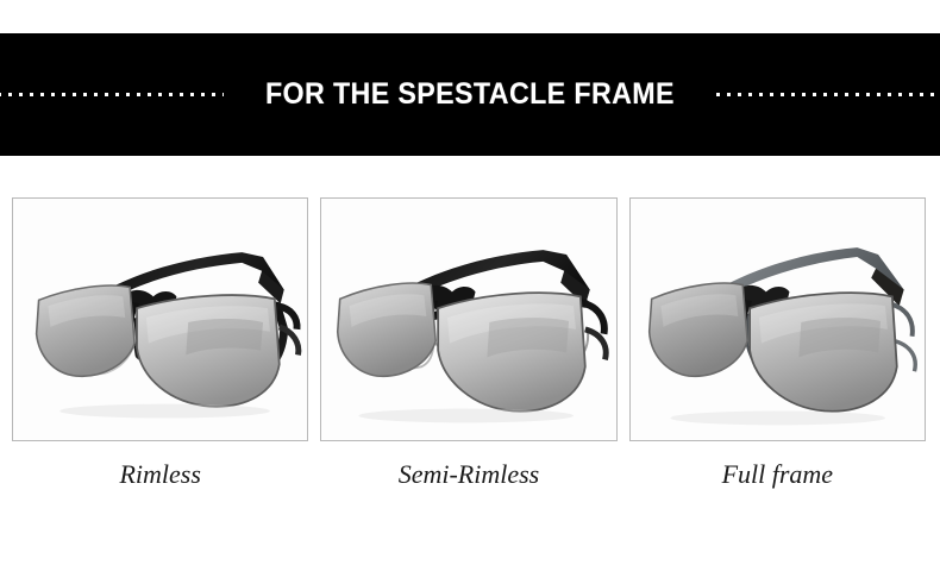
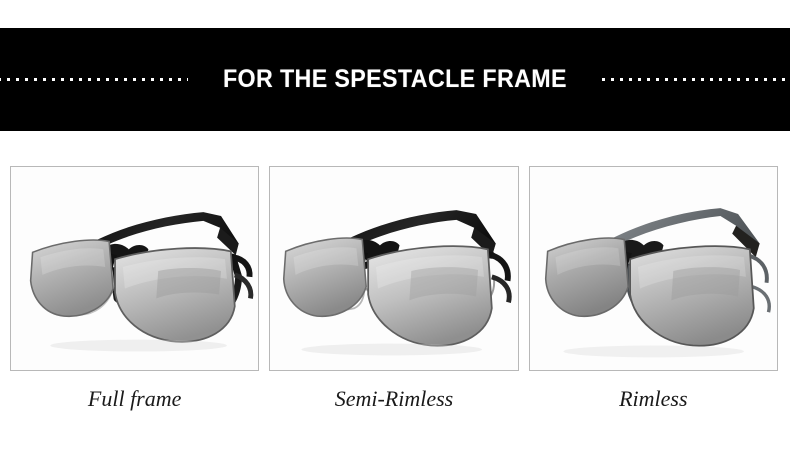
  FOR THE SPESTACLE FRAME
- Rimless
+ Full frame
  Semi-Rimless
- Full frame
+ Rimless
